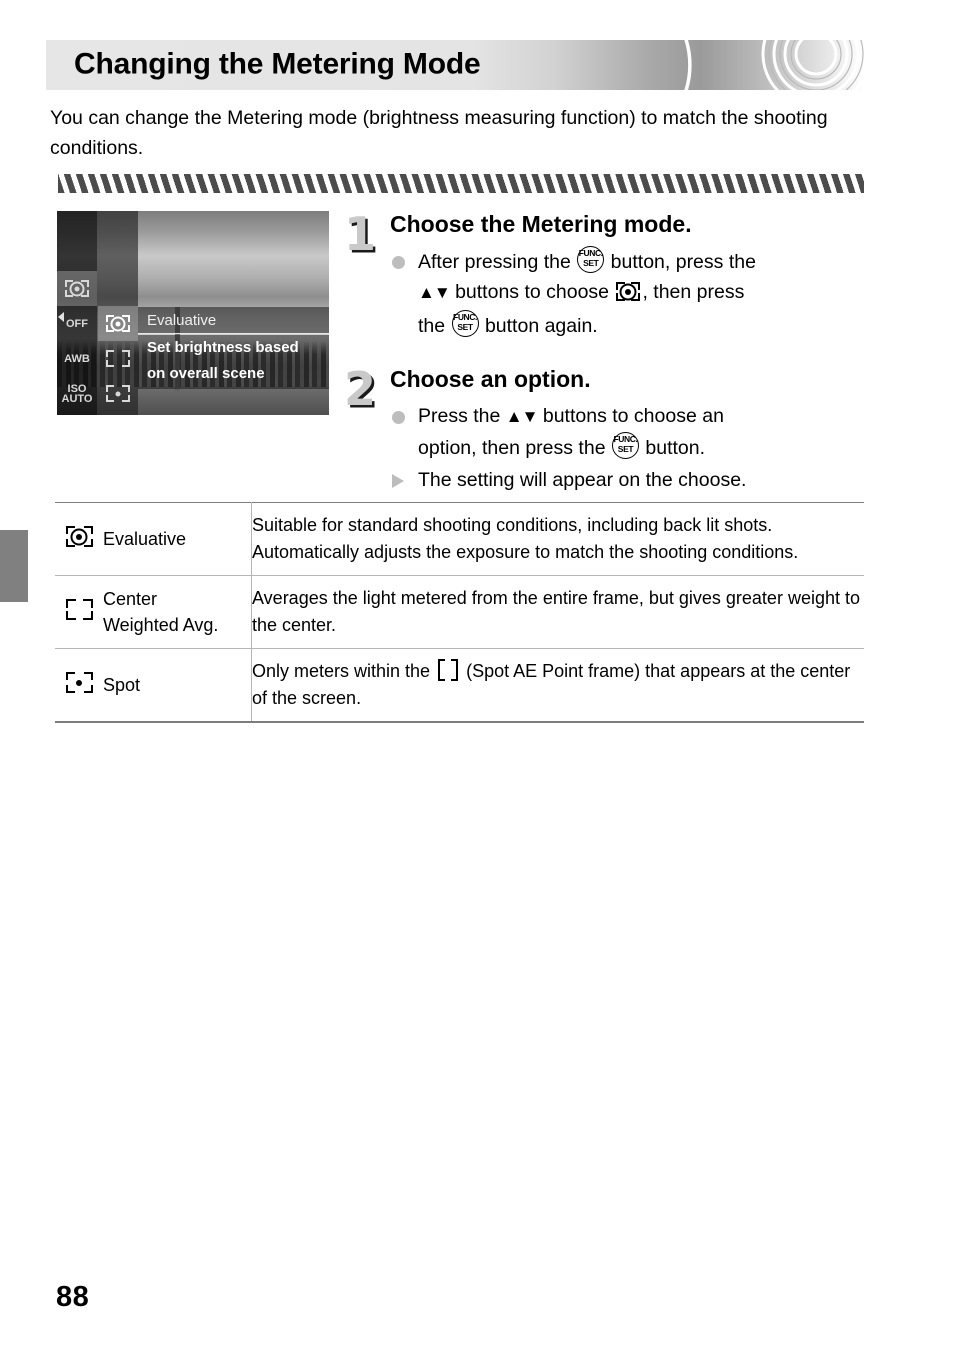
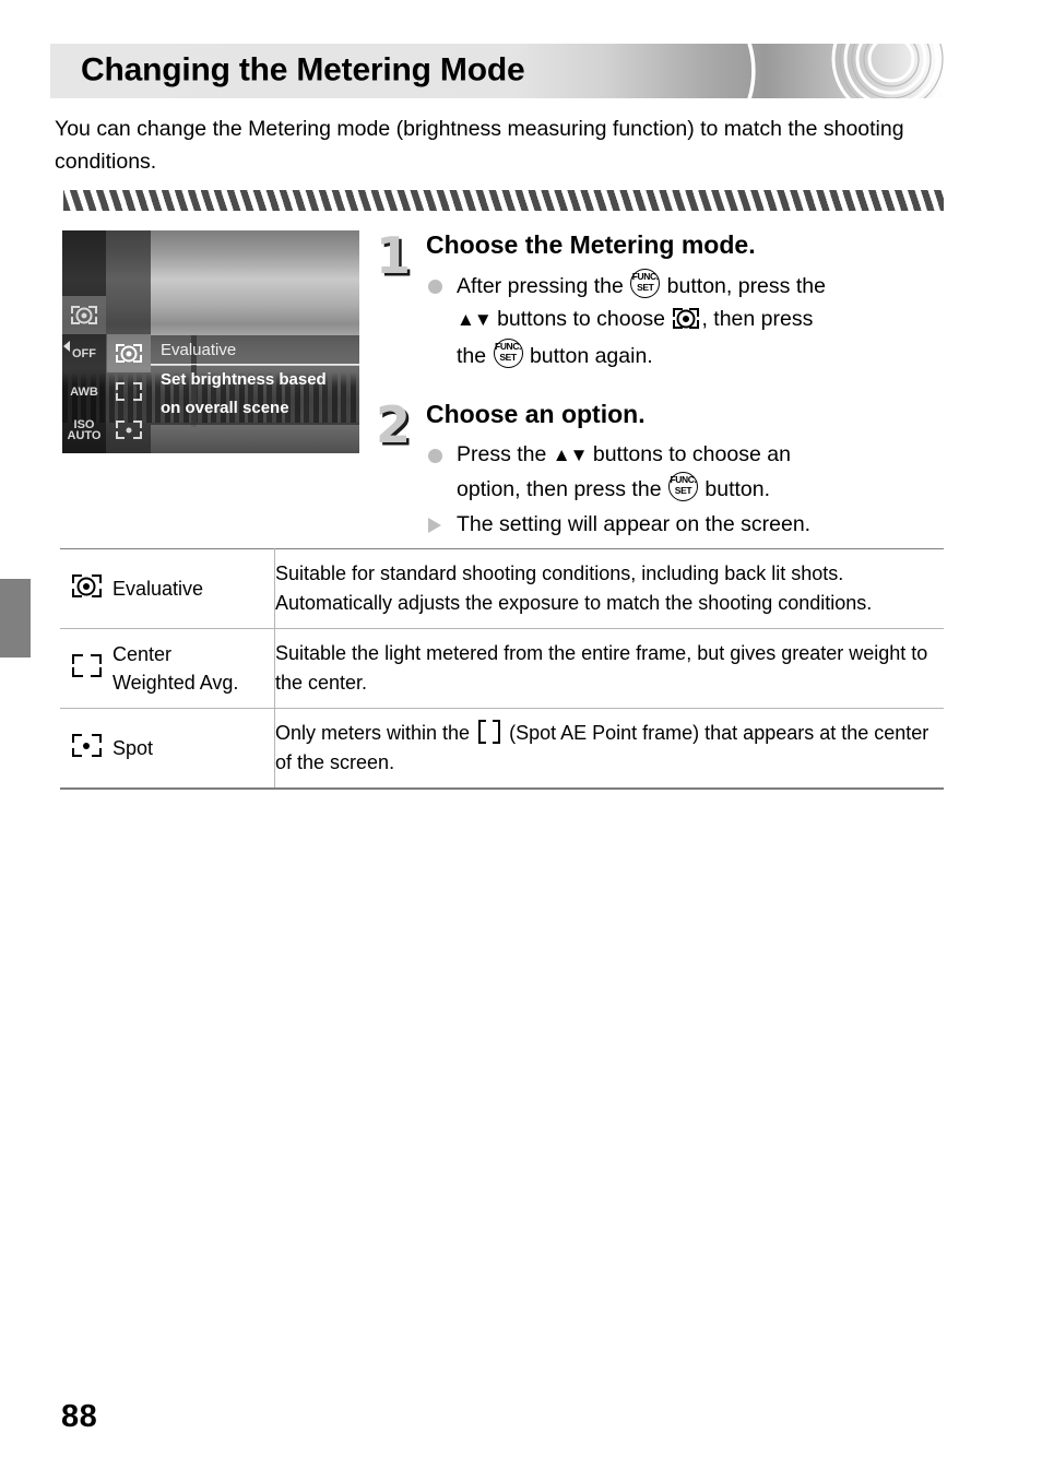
  Changing the Metering Mode
  You can change the Metering mode (brightness measuring function) to match the shooting conditions.
  OFF
  AWB
  ISO AUTO
  Evaluative
  Set brightness based
  on overall scene
  1
  Choose the Metering mode.
  After pressing the
  FUNC.
  SET
  button, press the
  ▲▼ buttons to choose , then press
  the
  FUNC.
  SET
  button again.
  2
  Choose an option.
  Press the ▲▼ buttons to choose an
  option, then press the
  FUNC.
  SET
  button.
- The setting will appear on the choose.
+ The setting will appear on the screen.
  	Evaluative	Suitable for standard shooting conditions, including back lit shots. Automatically adjusts the exposure to match the shooting conditions.
- 	Center Weighted Avg.	Averages the light metered from the entire frame, but gives greater weight to the center.
+ 	Center Weighted Avg.	Suitable the light metered from the entire frame, but gives greater weight to the center.
  	Spot	Only meters within the (Spot AE Point frame) that appears at the center of the screen.
  88
